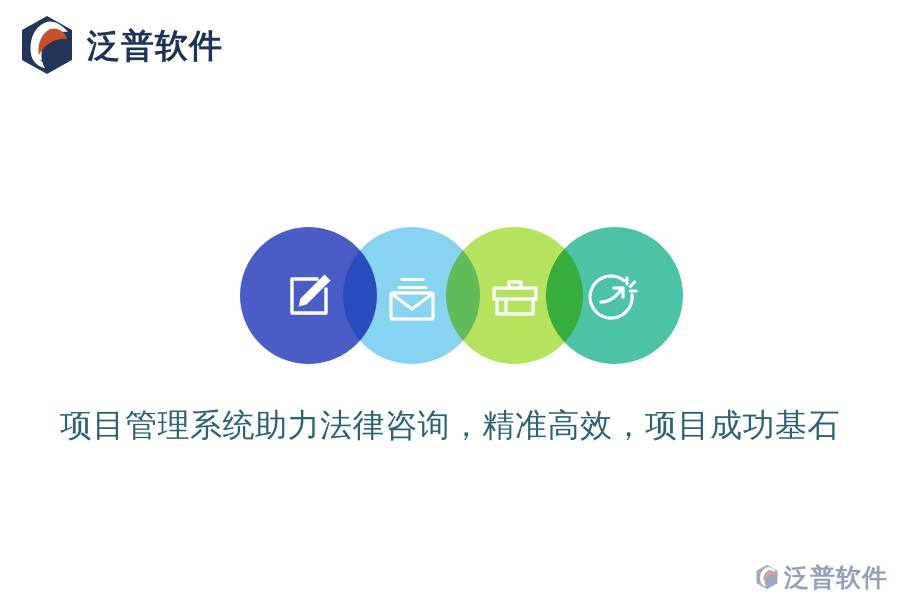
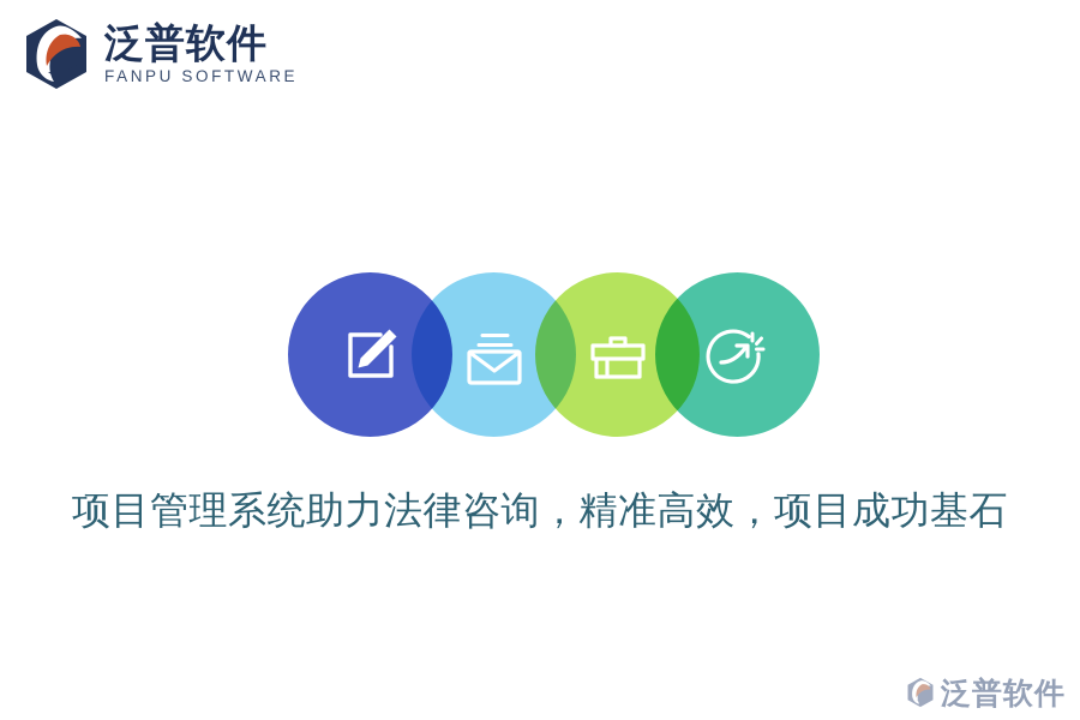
  泛普软件
+ FANPU SOFTWARE
  项目管理系统助力法律咨询，精准高效，项目成功基石
  泛普软件
